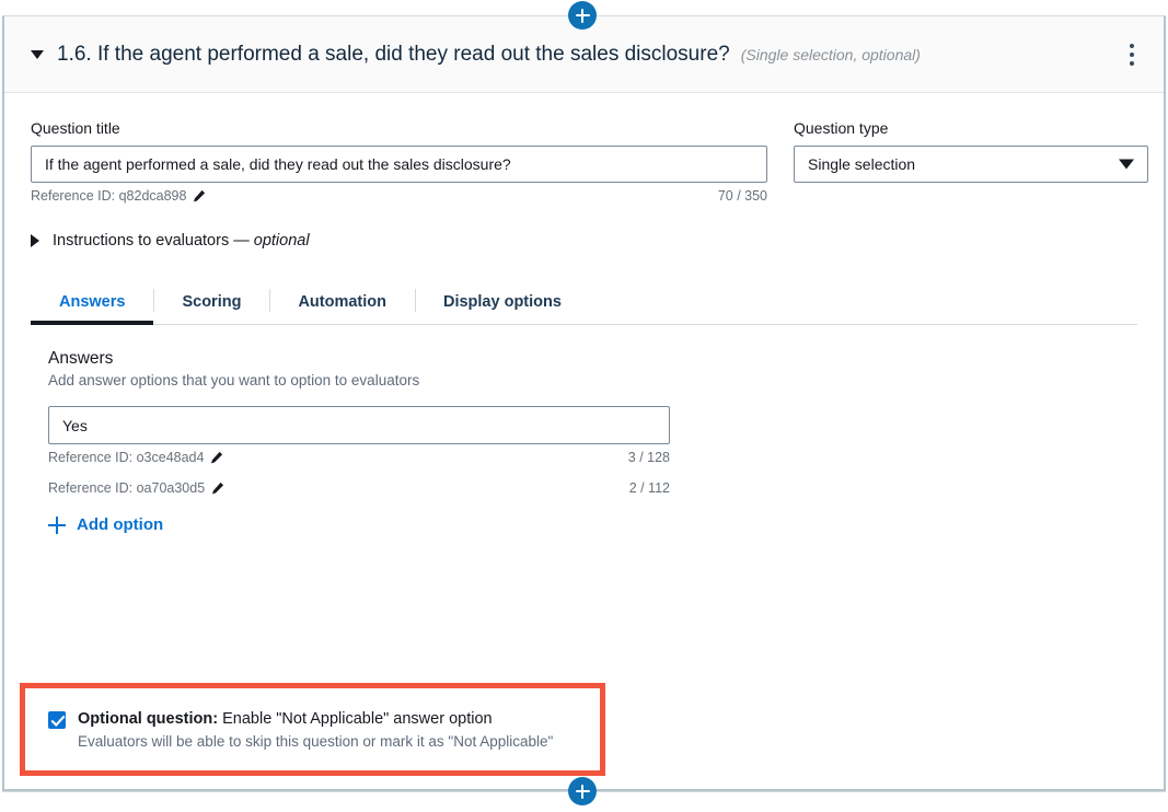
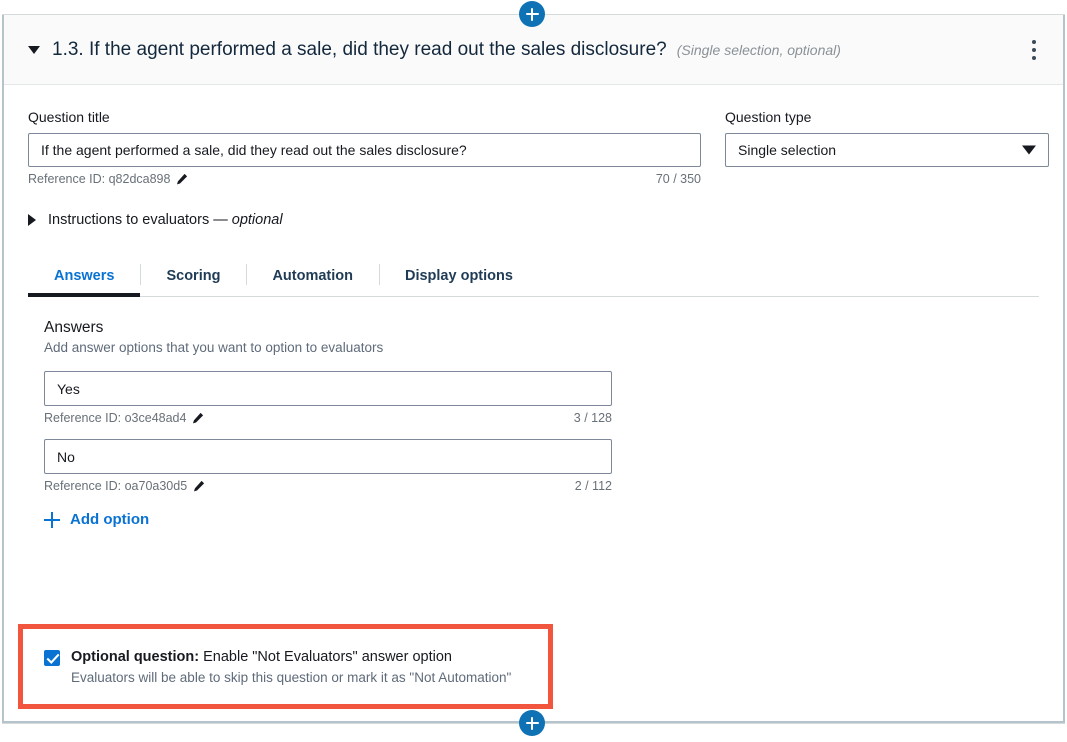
- 1.6. If the agent performed a sale, did they read out the sales disclosure?
+ 1.3. If the agent performed a sale, did they read out the sales disclosure?
  (Single selection, optional)
  Question title
  If the agent performed a sale, did they read out the sales disclosure?
  Reference ID: q82dca898
  70 / 350
  Question type
  Single selection
  Instructions to evaluators — optional
  Answers
  Scoring
  Automation
  Display options
  Answers
  Add answer options that you want to option to evaluators
  Yes
  Reference ID: o3ce48ad4
  3 / 128
+ No
  Reference ID: oa70a30d5
  2 / 112
  Add option
- Optional question: Enable "Not Applicable" answer option
+ Optional question: Enable "Not Evaluators" answer option
- Evaluators will be able to skip this question or mark it as "Not Applicable"
+ Evaluators will be able to skip this question or mark it as "Not Automation"
